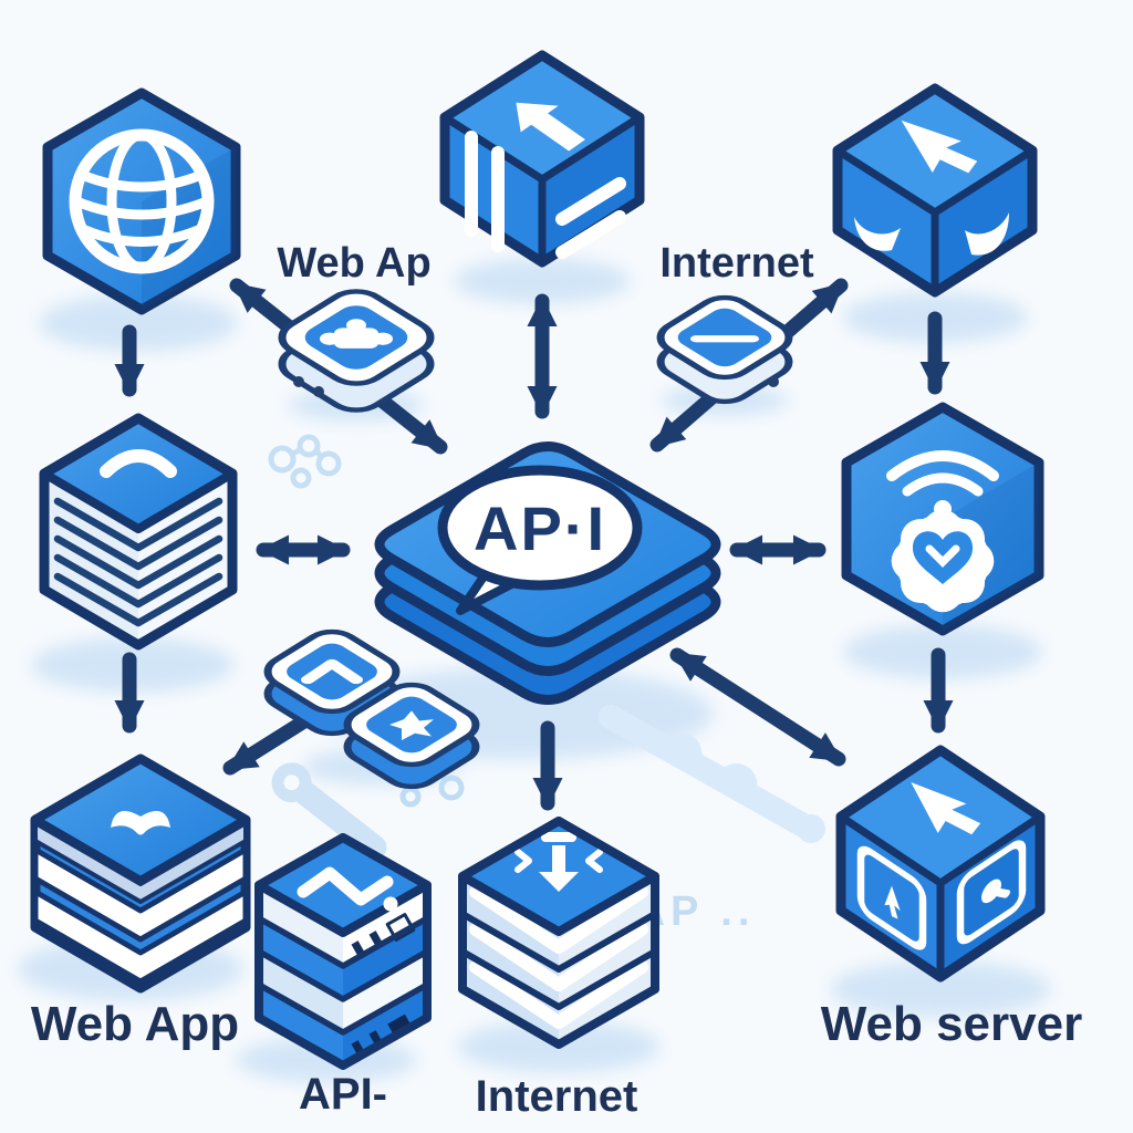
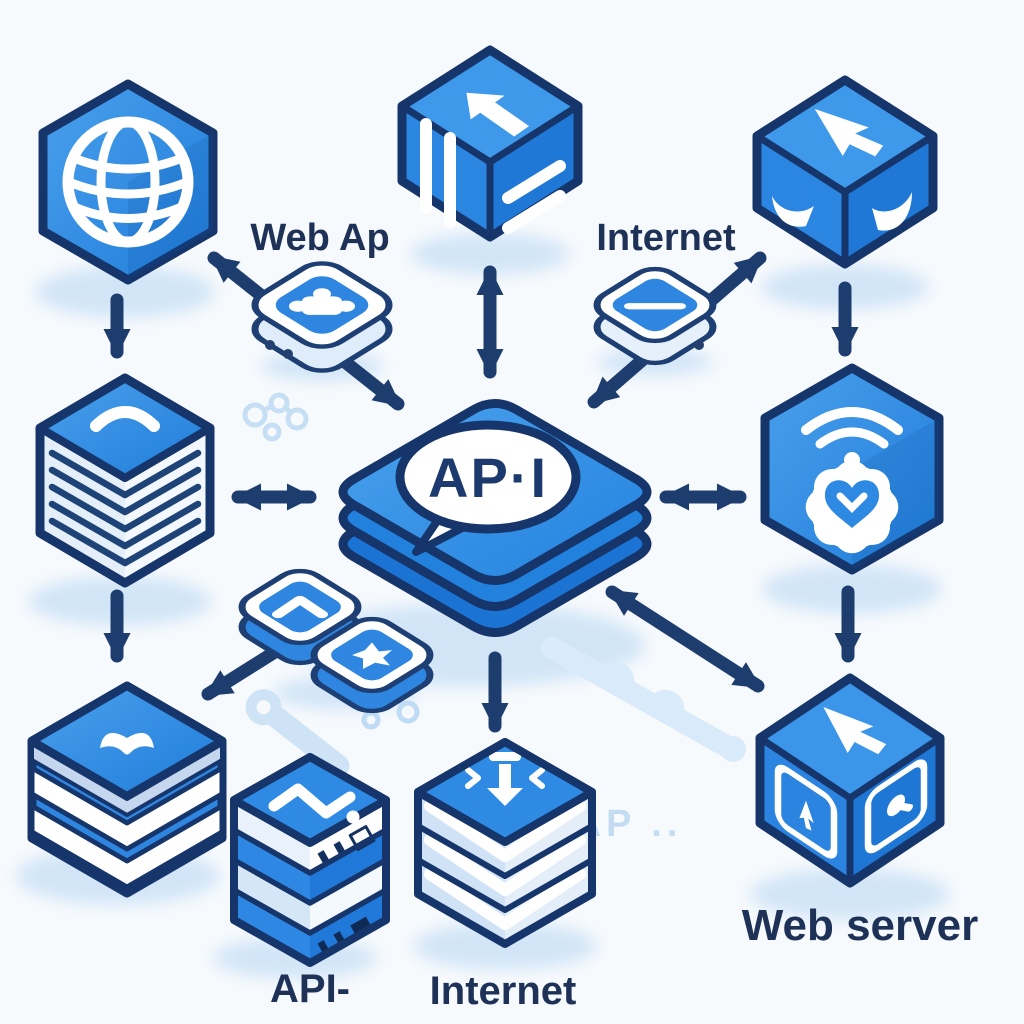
  P ..
  AP·I
  Web Ap
  Internet
- Web App
  API-
  Internet
  Web server
